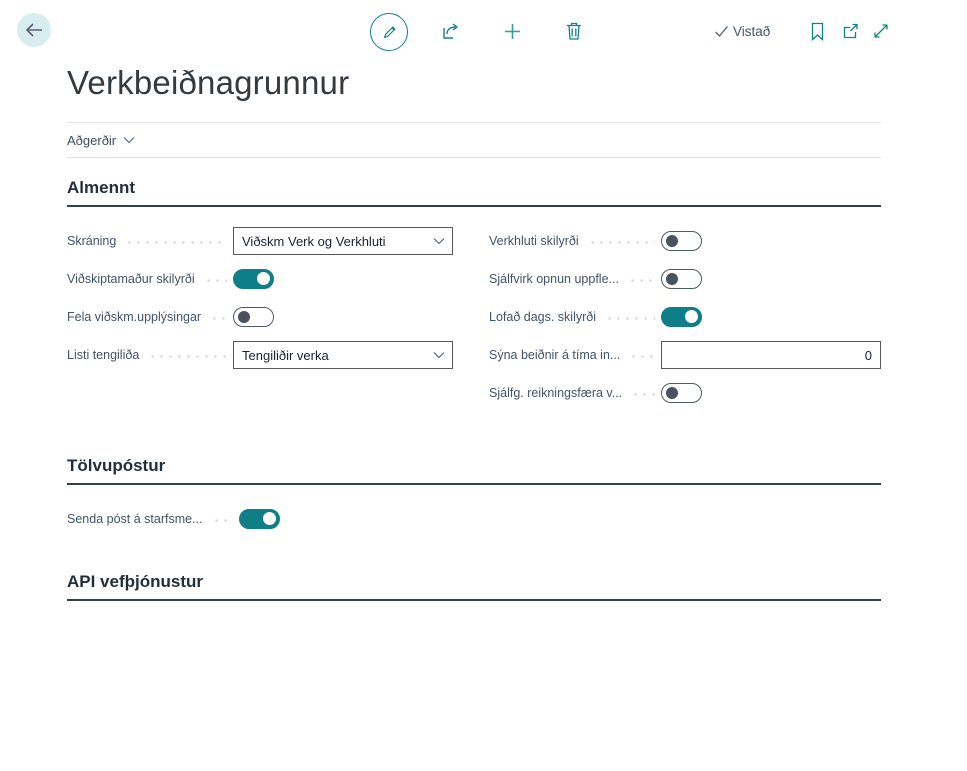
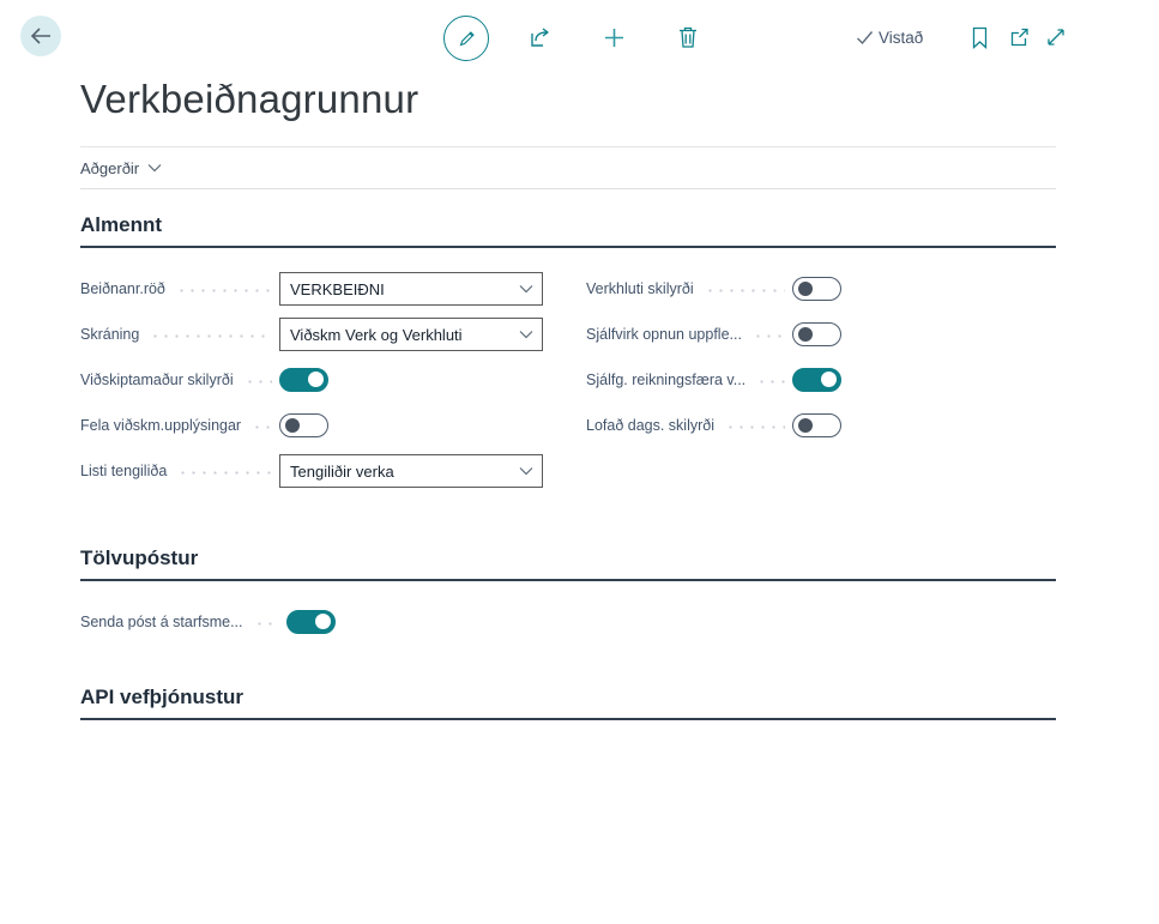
  Vistað
  Verkbeiðnagrunnur
  Aðgerðir
  Almennt
+ Beiðnanr.röð
+ VERKBEIÐNI
  Skráning
  Viðskm Verk og Verkhluti
  Viðskiptamaður skilyrði
  Fela viðskm.upplýsingar
  Listi tengiliða
  Tengiliðir verka
  Verkhluti skilyrði
  Sjálfvirk opnun uppfle...
- Lofað dags. skilyrði
+ Sjálfg. reikningsfæra v...
- Sýna beiðnir á tíma in...
- 0
- Sjálfg. reikningsfæra v...
+ Lofað dags. skilyrði
  Tölvupóstur
  Senda póst á starfsme...
  API vefþjónustur
